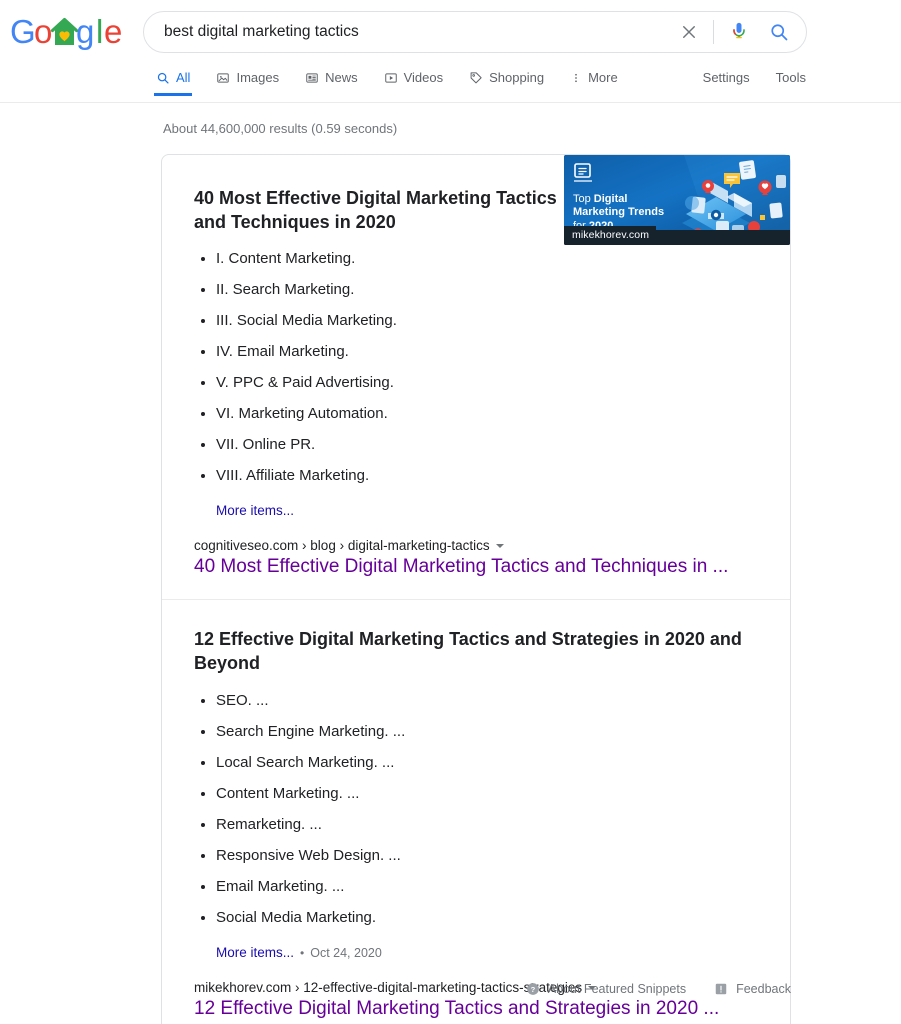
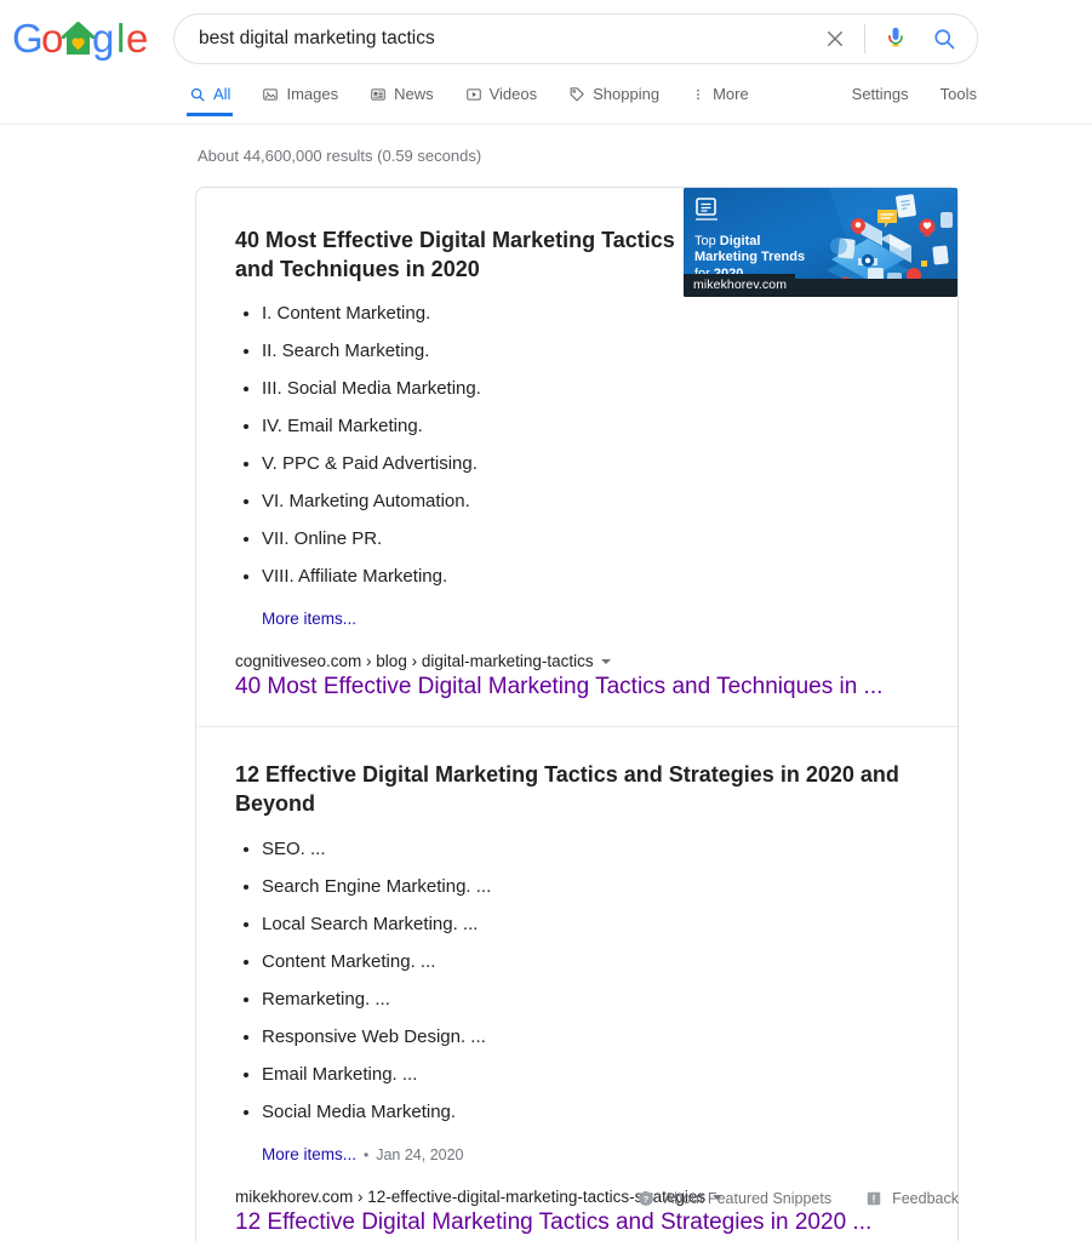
  G
  o
  g
  l
  e
  best digital marketing tactics
  All
  Images
  News
  Videos
  Shopping
  More
  Settings
  Tools
  About 44,600,000 results (0.59 seconds)
  Top Digital
  Marketing Trends
  mikekhorev.com
  40 Most Effective Digital Marketing Tactics and Techniques in 2020
  I. Content Marketing.
  II. Search Marketing.
  III. Social Media Marketing.
  IV. Email Marketing.
  V. PPC & Paid Advertising.
  VI. Marketing Automation.
  VII. Online PR.
  VIII. Affiliate Marketing.
  More items...
  cognitiveseo.com › blog › digital-marketing-tactics
  40 Most Effective Digital Marketing Tactics and Techniques in ...
  12 Effective Digital Marketing Tactics and Strategies in 2020 and Beyond
  SEO. ...
  Search Engine Marketing. ...
  Local Search Marketing. ...
  Content Marketing. ...
  Remarketing. ...
  Responsive Web Design. ...
  Email Marketing. ...
  Social Media Marketing.
  More items...
  •
- Oct 24, 2020
+ Jan 24, 2020
  mikekhorev.com › 12-effective-digital-marketing-tactics-sategies
  12 Effective Digital Marketing Tactics and Strategies in 2020 ...
  ?
  About Featured Snippets
  Feedback
